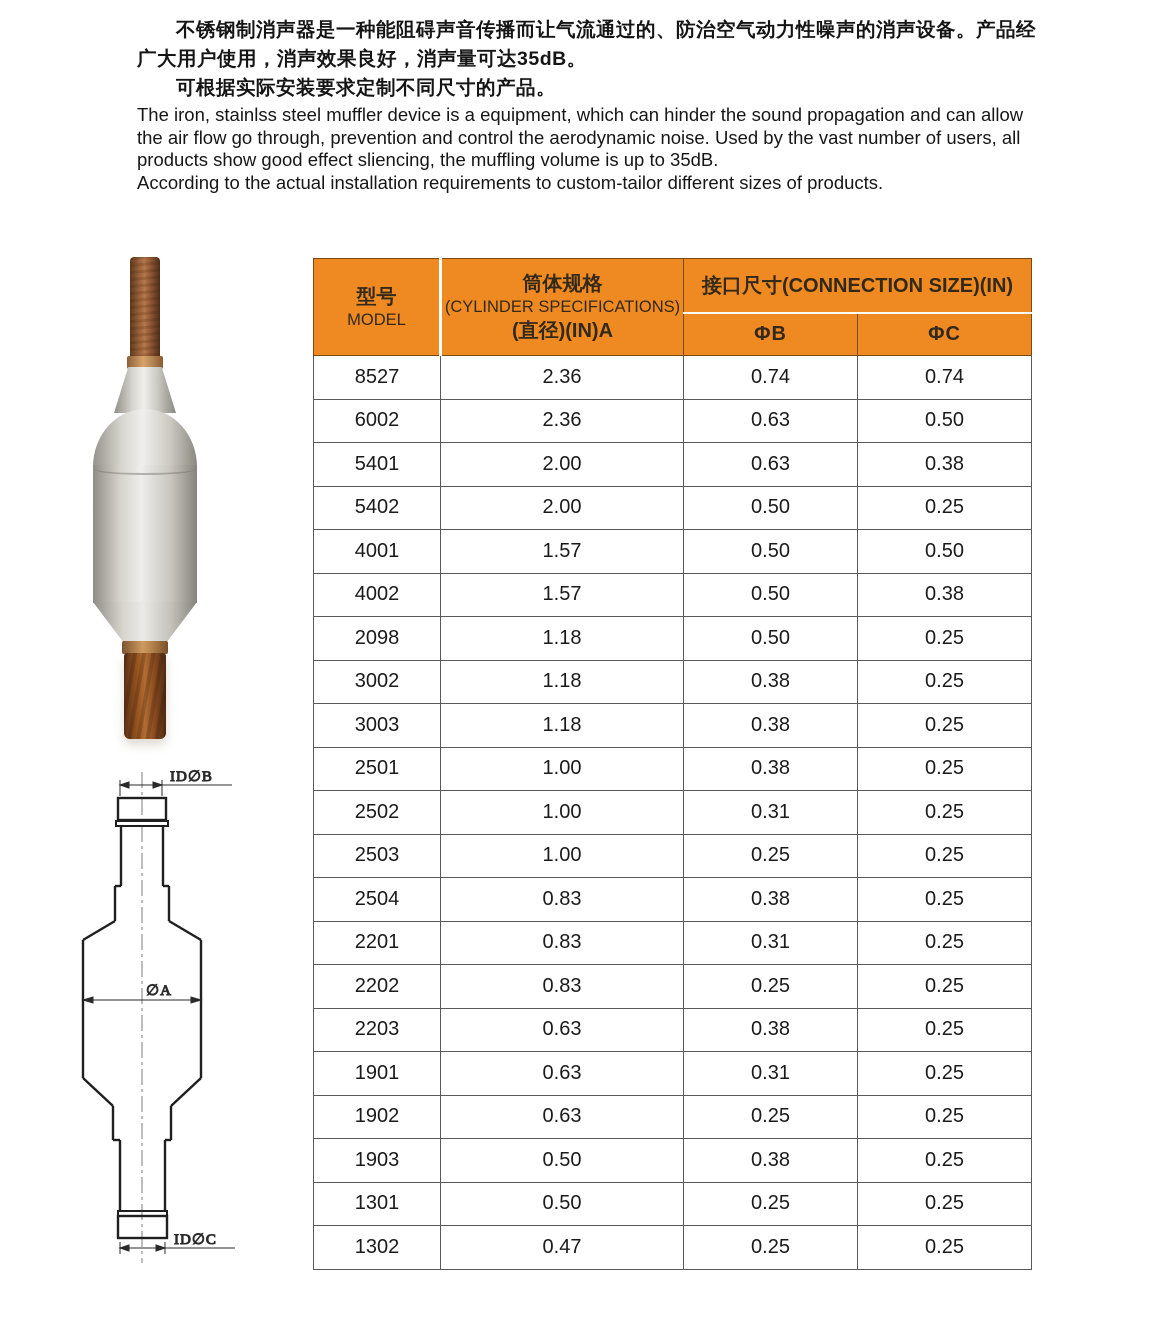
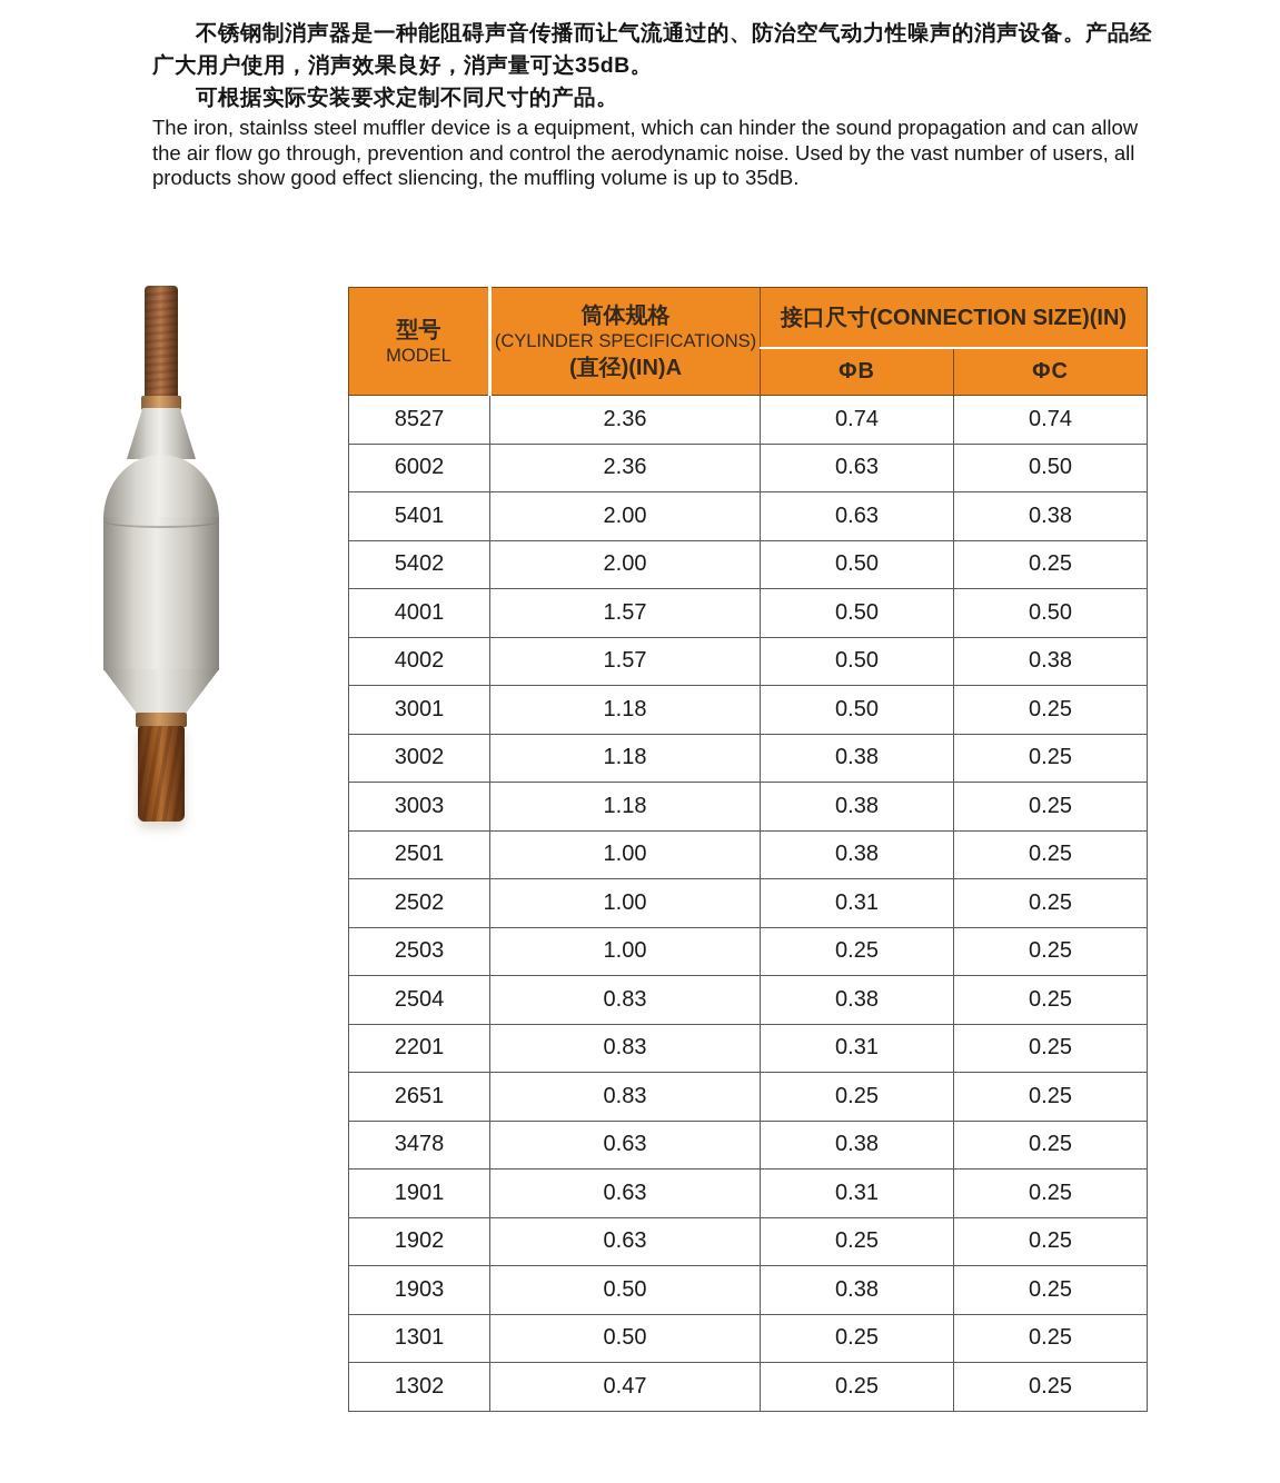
  不锈钢制消声器是一种能阻碍声音传播而让气流通过的、防治空气动力性噪声的消声设备。产品经广大用户使用，消声效果良好，消声量可达35dB。
  可根据实际安装要求定制不同尺寸的产品。
  The iron, stainlss steel muffler device is a equipment, which can hinder the sound propagation and can allow the air flow go through, prevention and control the aerodynamic noise. Used by the vast number of users, all products show good effect sliencing, the muffling volume is up to 35dB.
- According to the actual installation requirements to custom-tailor different sizes of products.
- ID∅B
- ∅A
- ID∅C
  型号 MODEL	筒体规格 (CYLINDER SPECIFICATIONS) (直径)(IN)A	接口尺寸(CONNECTION SIZE)(IN)
  ΦB	ΦC
  8527	2.36	0.74	0.74
  6002	2.36	0.63	0.50
  5401	2.00	0.63	0.38
  5402	2.00	0.50	0.25
  4001	1.57	0.50	0.50
  4002	1.57	0.50	0.38
- 2098	1.18	0.50	0.25
+ 3001	1.18	0.50	0.25
  3002	1.18	0.38	0.25
  3003	1.18	0.38	0.25
  2501	1.00	0.38	0.25
  2502	1.00	0.31	0.25
  2503	1.00	0.25	0.25
  2504	0.83	0.38	0.25
  2201	0.83	0.31	0.25
- 2202	0.83	0.25	0.25
+ 2651	0.83	0.25	0.25
- 2203	0.63	0.38	0.25
+ 3478	0.63	0.38	0.25
  1901	0.63	0.31	0.25
  1902	0.63	0.25	0.25
  1903	0.50	0.38	0.25
  1301	0.50	0.25	0.25
  1302	0.47	0.25	0.25
